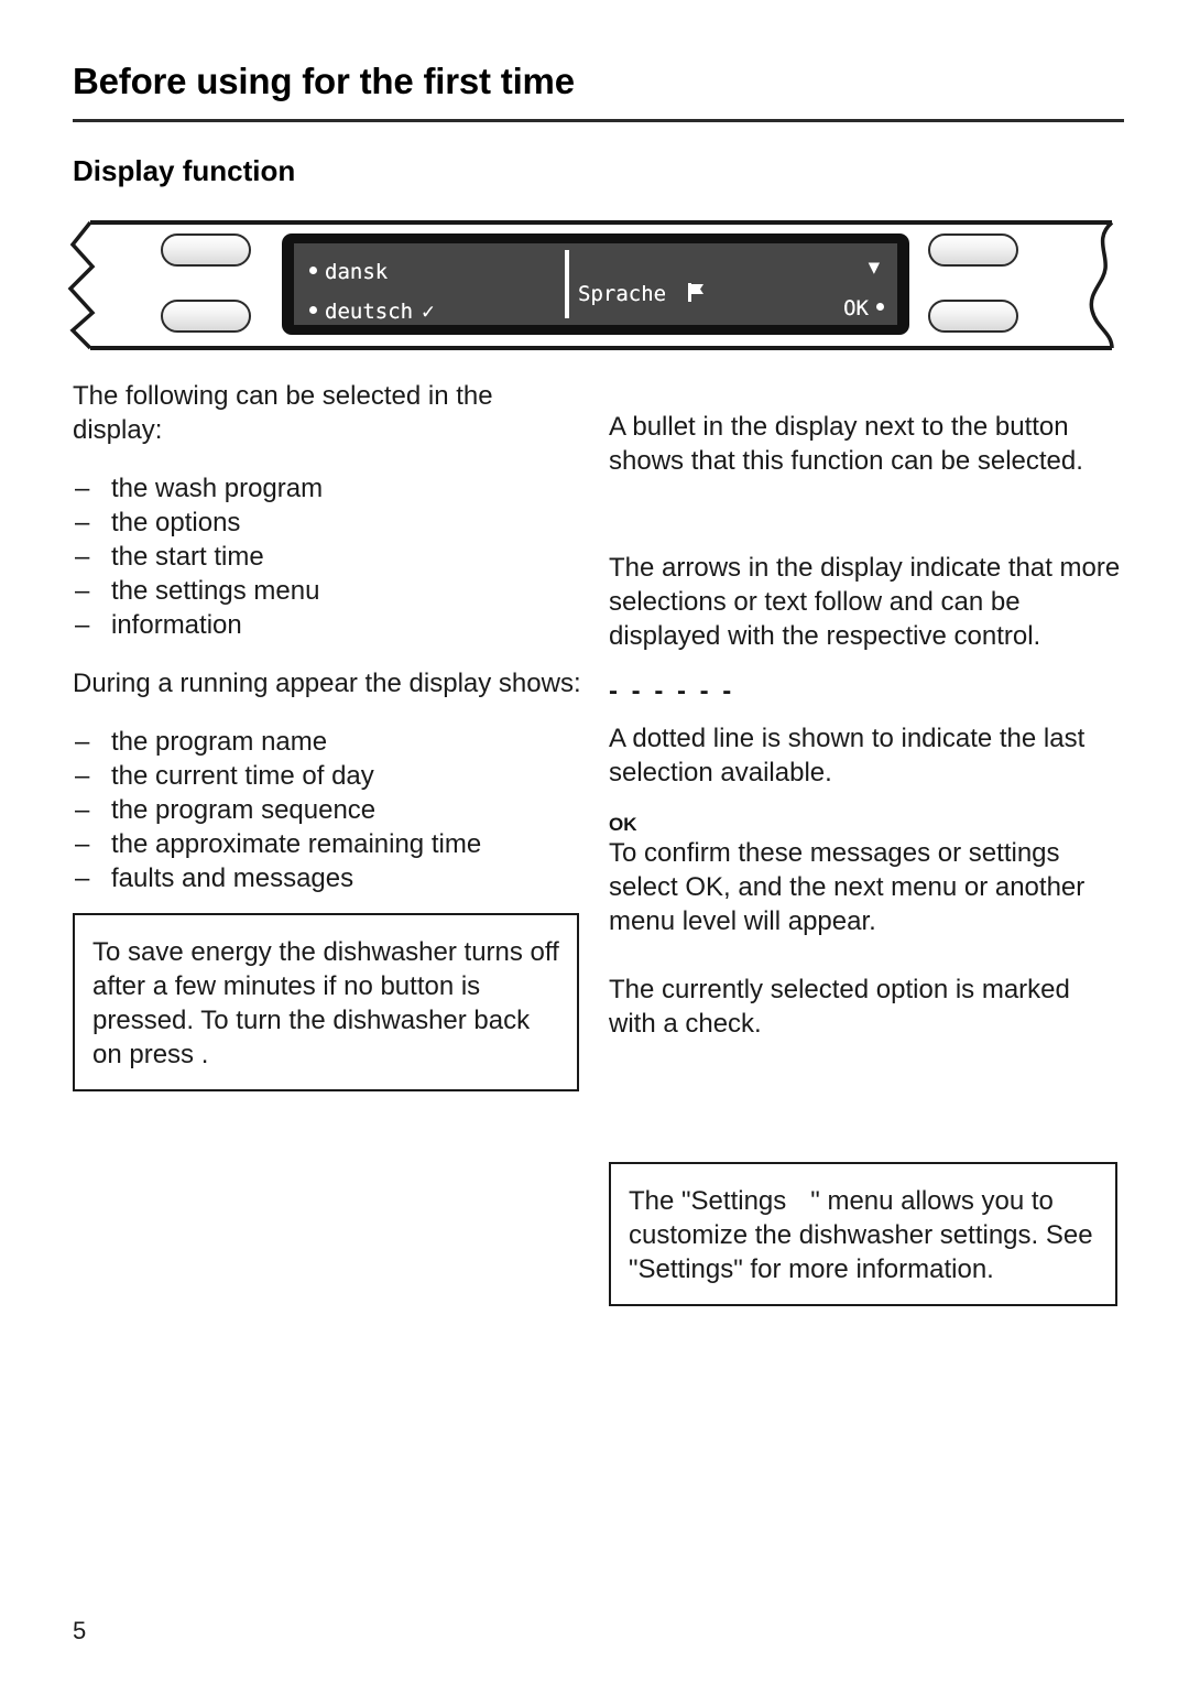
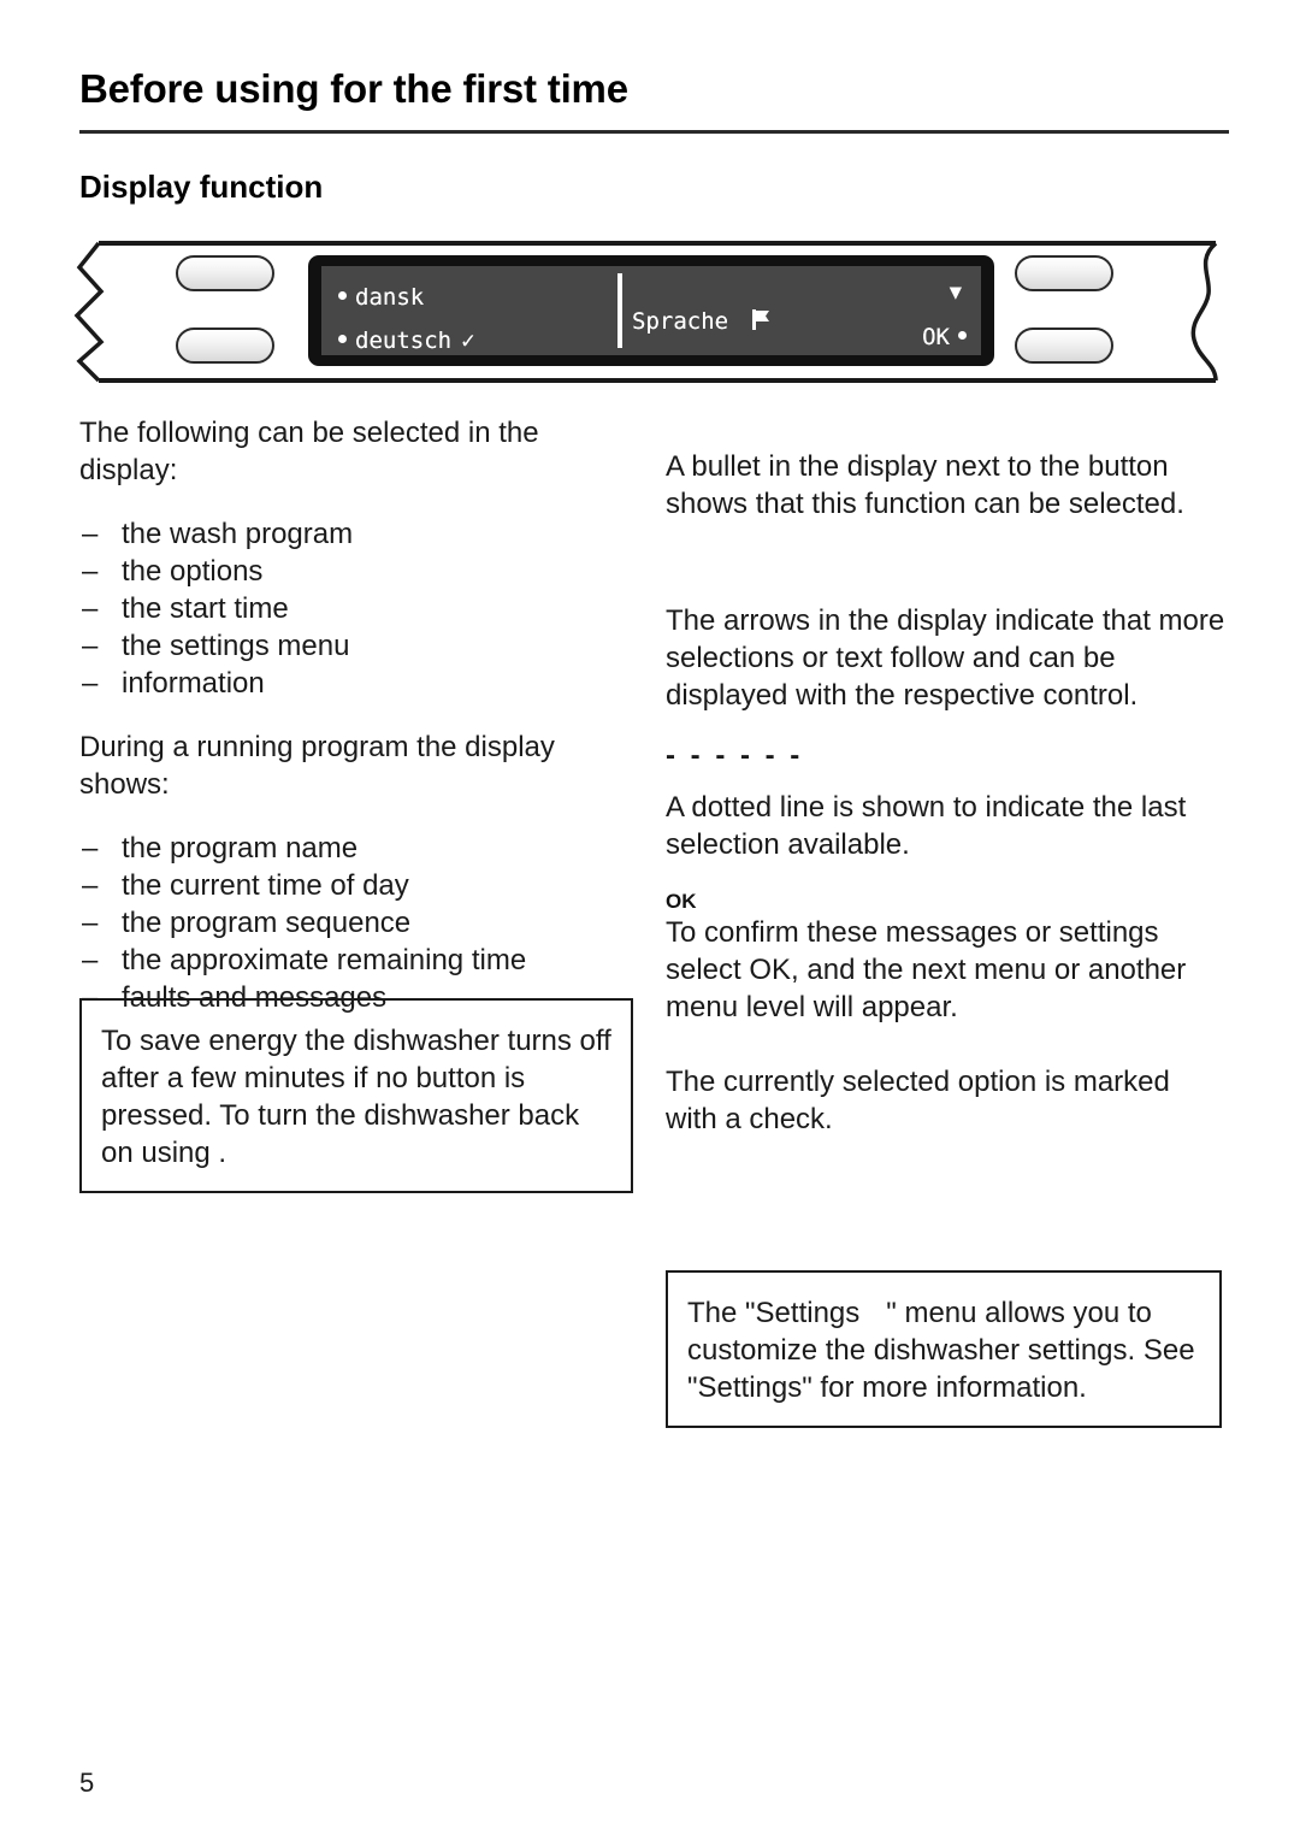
  Before using for the first time
  Display function
  dansk
  deutsch ✓
  Sprache
  ▼
  OK
  The following can be selected in the display:
  the wash program
  the options
  the start time
  the settings menu
  information
- During a running appear the display shows:
+ During a running program the display shows:
  the program name
  the current time of day
  the program sequence
  the approximate remaining time
  faults and messages
- To save energy the dishwasher turns off after a few minutes if no button is pressed. To turn the dishwasher back on press .
+ To save energy the dishwasher turns off after a few minutes if no button is pressed. To turn the dishwasher back on using .
  A bullet in the display next to the button shows that this function can be selected.
  The arrows in the display indicate that more selections or text follow and can be displayed with the respective control.
  - - - - - -
  A dotted line is shown to indicate the last selection available.
  OK
  To confirm these messages or settings select OK, and the next menu or another menu level will appear.
  The currently selected option is marked with a check.
  The "Settings " menu allows you to customize the dishwasher settings. See "Settings" for more information.
  5
